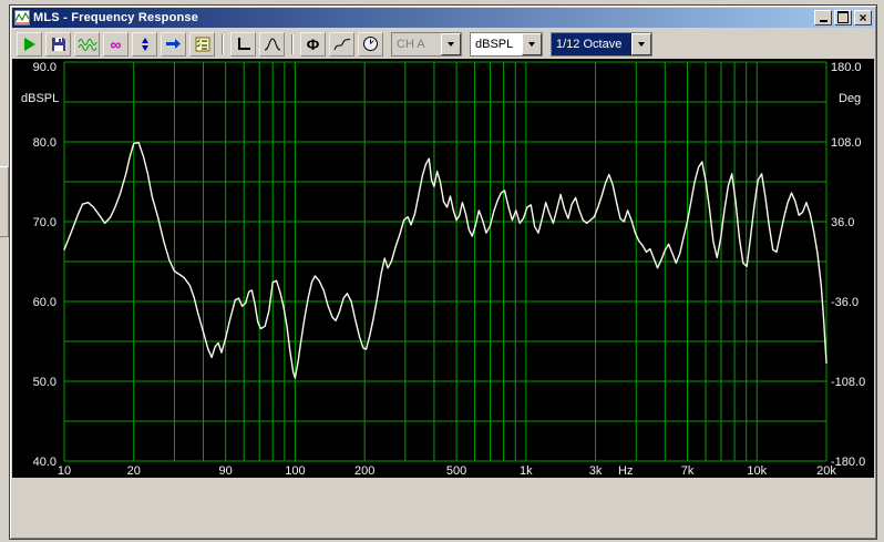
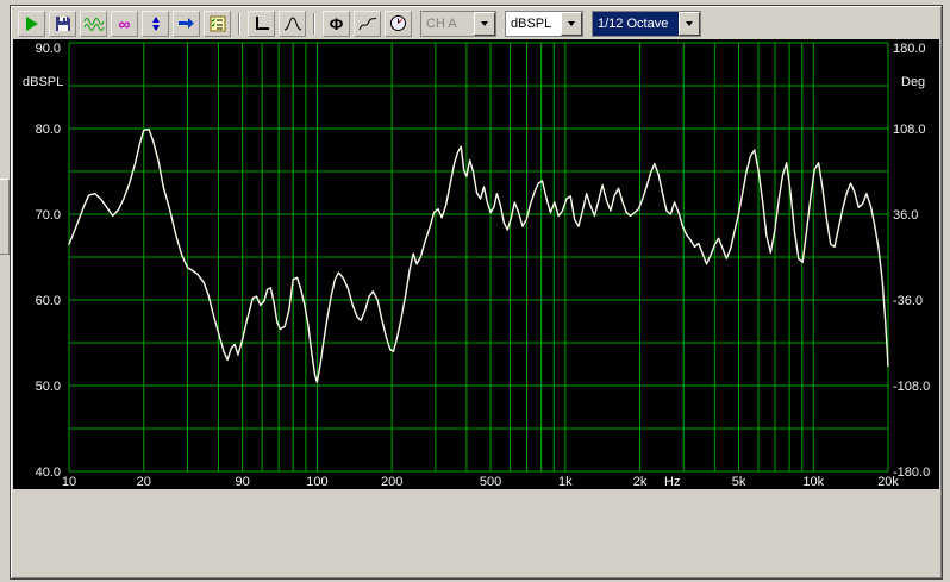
- MLS - Frequency Response
- ×
  ∞
  Φ
  CH A
  dBSPL
  1/12 Octave
  90.0
  80.0
  70.0
  60.0
  50.0
  40.0
  dBSPL
  180.0
  108.0
  36.0
  -36.0
  -108.0
  -180.0
  Deg
  10
  20
  90
  100
  200
  500
  1k
- 3k
+ 2k
  Hz
- 7k
+ 5k
  10k
  20k
